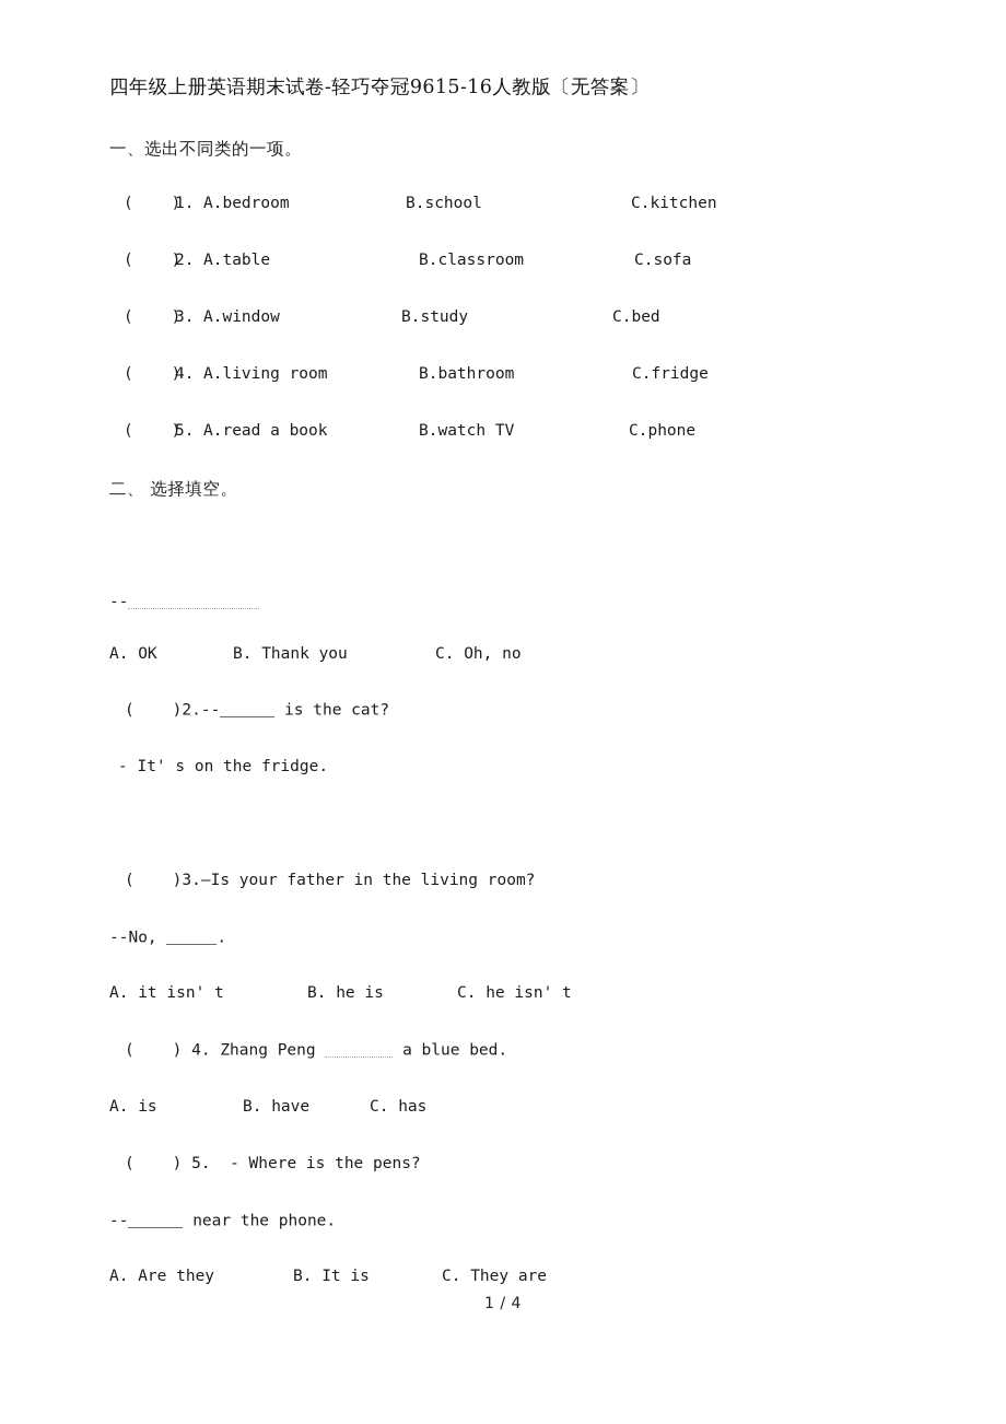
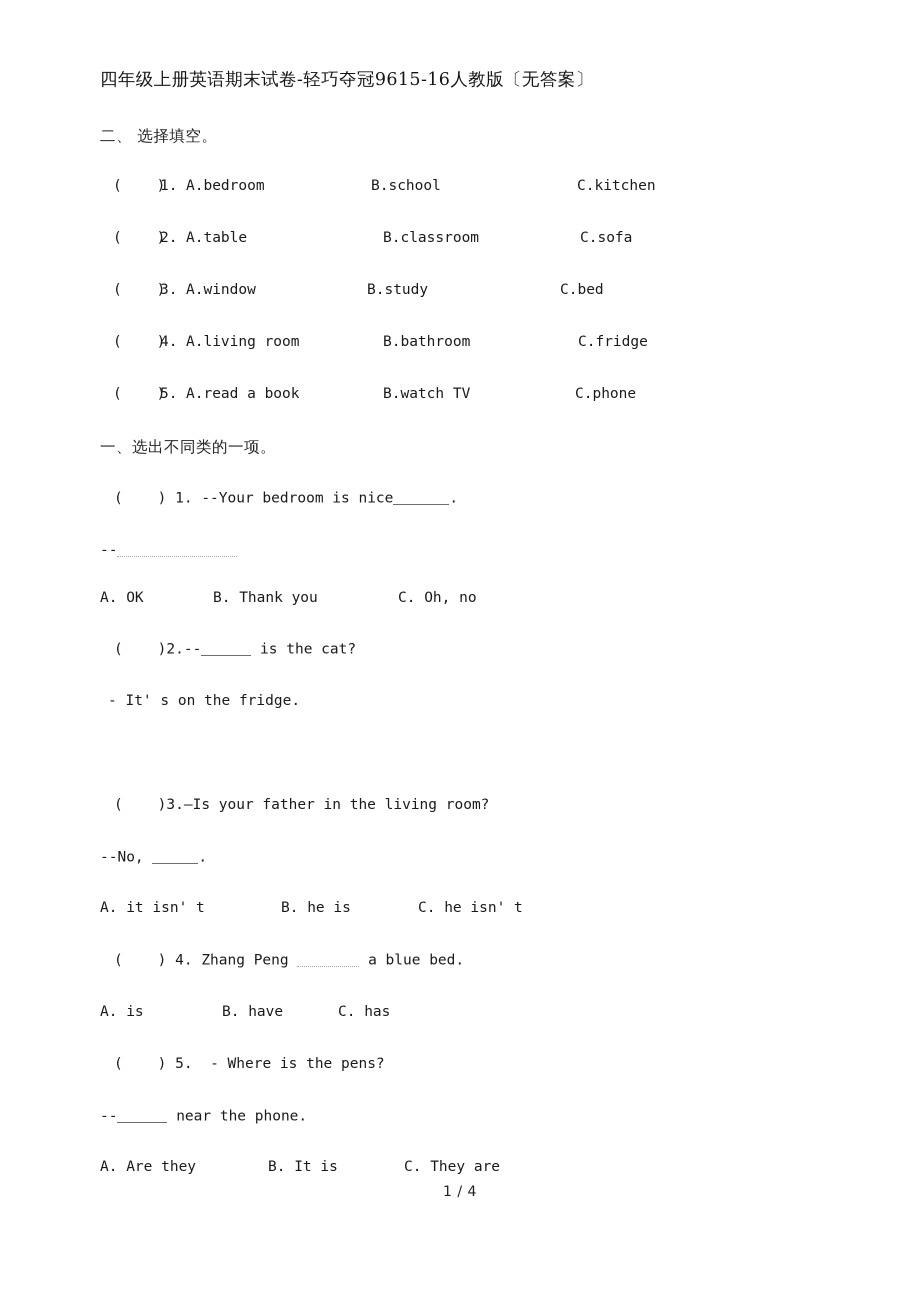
  四年级上册英语期末试卷-轻巧夺冠9615-16人教版〔无答案〕
- 一、选出不同类的一项。
+ 二、 选择填空。
  ( )
  1.
  A.bedroom
  B.school
  C.kitchen
  ( )
  2.
  A.table
  B.classroom
  C.sofa
  ( )
  3.
  A.window
  B.study
  C.bed
  ( )
  4.
  A.living room
  B.bathroom
  C.fridge
  ( )
  5.
  A.read a book
  B.watch TV
  C.phone
- 二、 选择填空。
+ 一、选出不同类的一项。
+ ( ) 1. --Your bedroom is nice .
  --
  A. OK
  B. Thank you
  C. Oh, no
  ( )2.-- is the cat?
  - It' s on the fridge.
  ( )3.—Is your father in the living room?
  --No, .
  A. it isn' t
  B. he is
  C. he isn' t
  ( ) 4. Zhang Peng a blue bed.
  A. is
  B. have
  C. has
  ( ) 5. - Where is the pens?
  -- near the phone.
  A. Are they
  B. It is
  C. They are
  1 / 4
